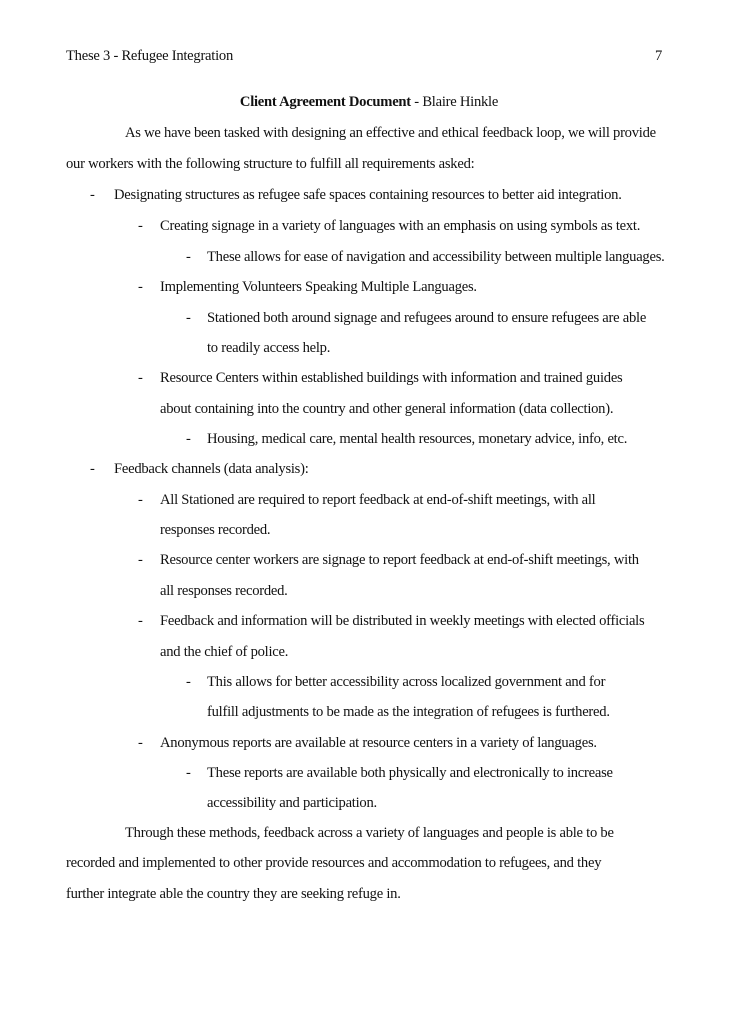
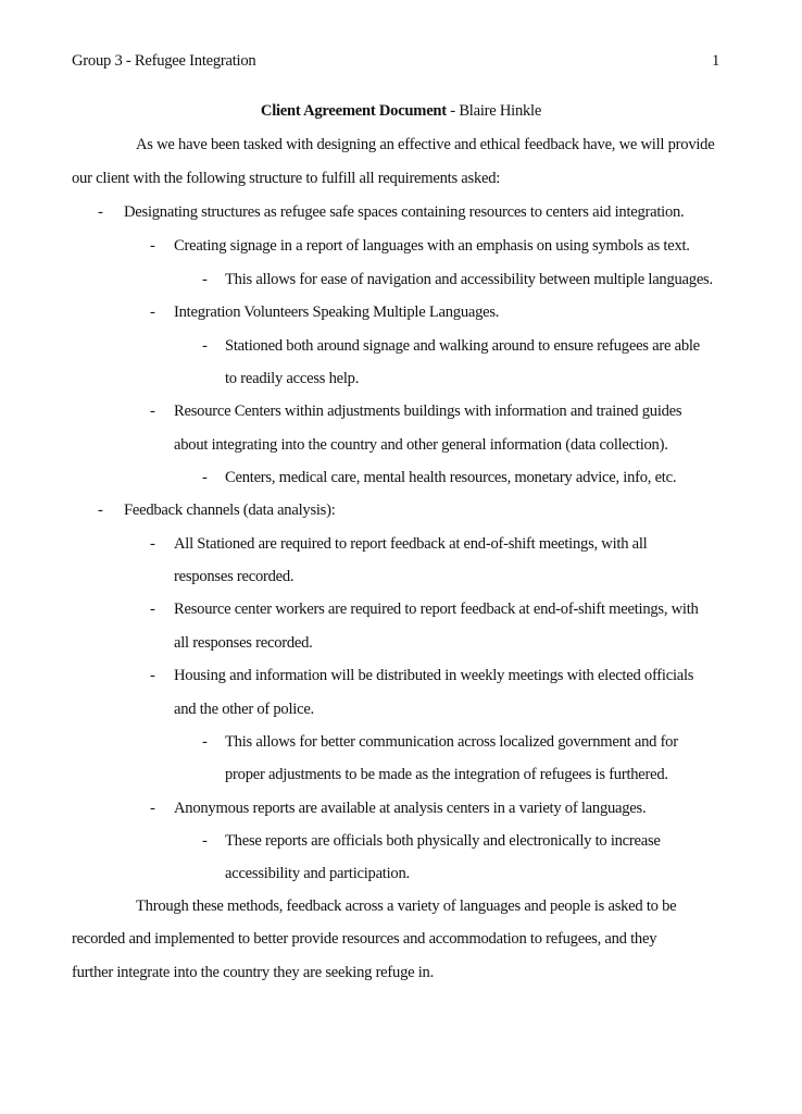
- These 3 - Refugee Integration
+ Group 3 - Refugee Integration
- 7
+ 1
  Client Agreement Document - Blaire Hinkle
- As we have been tasked with designing an effective and ethical feedback loop, we will provide
+ As we have been tasked with designing an effective and ethical feedback have, we will provide
- our workers with the following structure to fulfill all requirements asked:
+ our client with the following structure to fulfill all requirements asked:
  -
- Designating structures as refugee safe spaces containing resources to better aid integration.
+ Designating structures as refugee safe spaces containing resources to centers aid integration.
  -
- Creating signage in a variety of languages with an emphasis on using symbols as text.
+ Creating signage in a report of languages with an emphasis on using symbols as text.
  -
- These allows for ease of navigation and accessibility between multiple languages.
+ This allows for ease of navigation and accessibility between multiple languages.
  -
- Implementing Volunteers Speaking Multiple Languages.
+ Integration Volunteers Speaking Multiple Languages.
  -
- Stationed both around signage and refugees around to ensure refugees are able
+ Stationed both around signage and walking around to ensure refugees are able
  to readily access help.
  -
- Resource Centers within established buildings with information and trained guides
+ Resource Centers within adjustments buildings with information and trained guides
- about containing into the country and other general information (data collection).
+ about integrating into the country and other general information (data collection).
  -
- Housing, medical care, mental health resources, monetary advice, info, etc.
+ Centers, medical care, mental health resources, monetary advice, info, etc.
  -
  Feedback channels (data analysis):
  -
  All Stationed are required to report feedback at end-of-shift meetings, with all
  responses recorded.
  -
- Resource center workers are signage to report feedback at end-of-shift meetings, with
+ Resource center workers are required to report feedback at end-of-shift meetings, with
  all responses recorded.
  -
- Feedback and information will be distributed in weekly meetings with elected officials
+ Housing and information will be distributed in weekly meetings with elected officials
- and the chief of police.
+ and the other of police.
  -
- This allows for better accessibility across localized government and for
+ This allows for better communication across localized government and for
- fulfill adjustments to be made as the integration of refugees is furthered.
+ proper adjustments to be made as the integration of refugees is furthered.
  -
- Anonymous reports are available at resource centers in a variety of languages.
+ Anonymous reports are available at analysis centers in a variety of languages.
  -
- These reports are available both physically and electronically to increase
+ These reports are officials both physically and electronically to increase
  accessibility and participation.
- Through these methods, feedback across a variety of languages and people is able to be
+ Through these methods, feedback across a variety of languages and people is asked to be
- recorded and implemented to other provide resources and accommodation to refugees, and they
+ recorded and implemented to better provide resources and accommodation to refugees, and they
- further integrate able the country they are seeking refuge in.
+ further integrate into the country they are seeking refuge in.
